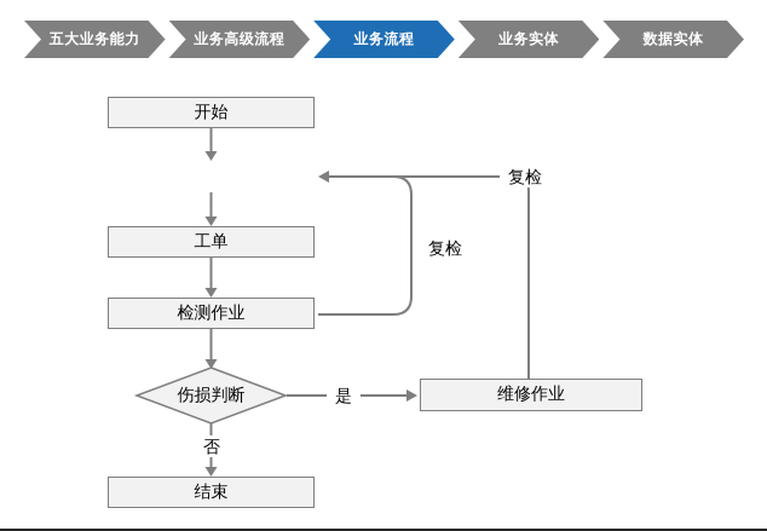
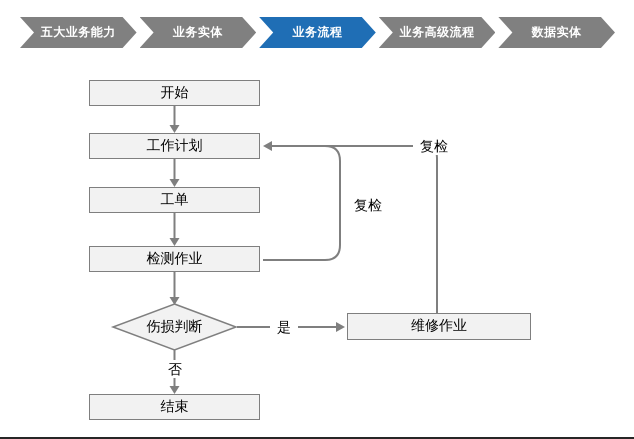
  五大业务能力
- 业务高级流程
+ 业务实体
  业务流程
- 业务实体
+ 业务高级流程
  数据实体
  开始
+ 工作计划
  工单
  检测作业
  伤损判断
  维修作业
  结束
  是
  否
  复检
  复检
